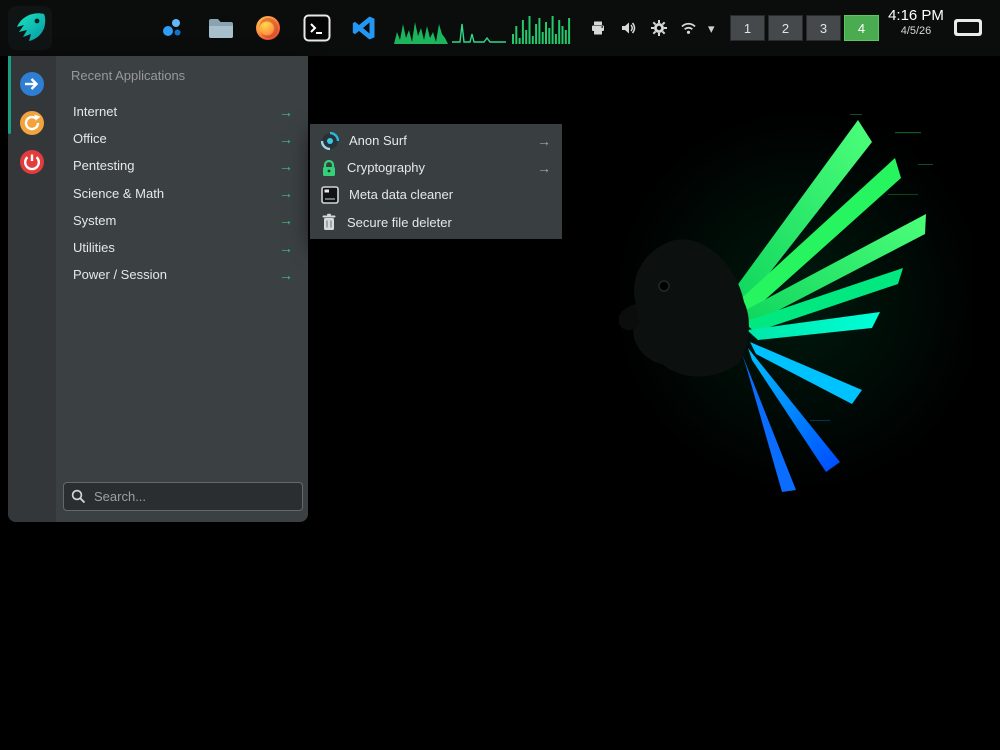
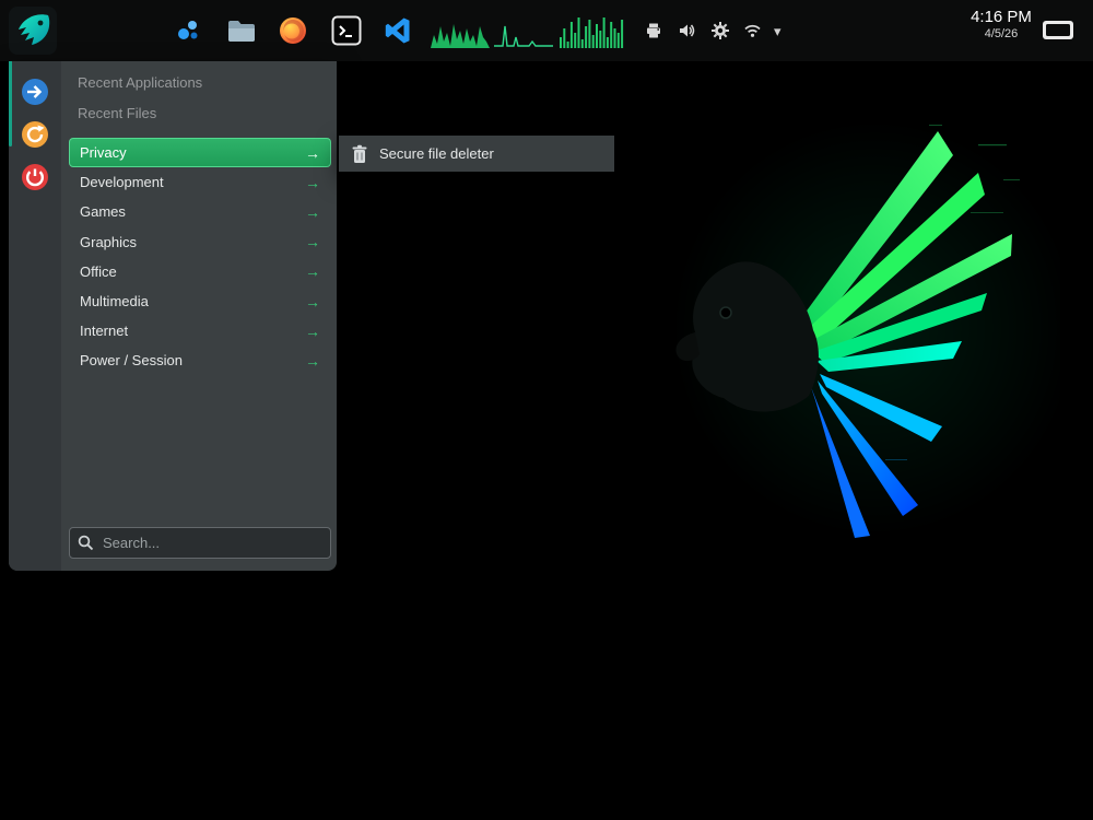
  ▾
- 1
- 2
- 3
- 4
  4:16 PM
  4/5/26
  Recent Applications
+ Recent Files
+ Privacy
+ Development
+ Games
+ Graphics
- Internet
+ Office
+ Multimedia
- Office
+ Internet
- Pentesting
- Science & Math
- System
- Utilities
  Power / Session
  Search...
- Anon Surf
- Cryptography
- Meta data cleaner
  Secure file deleter
